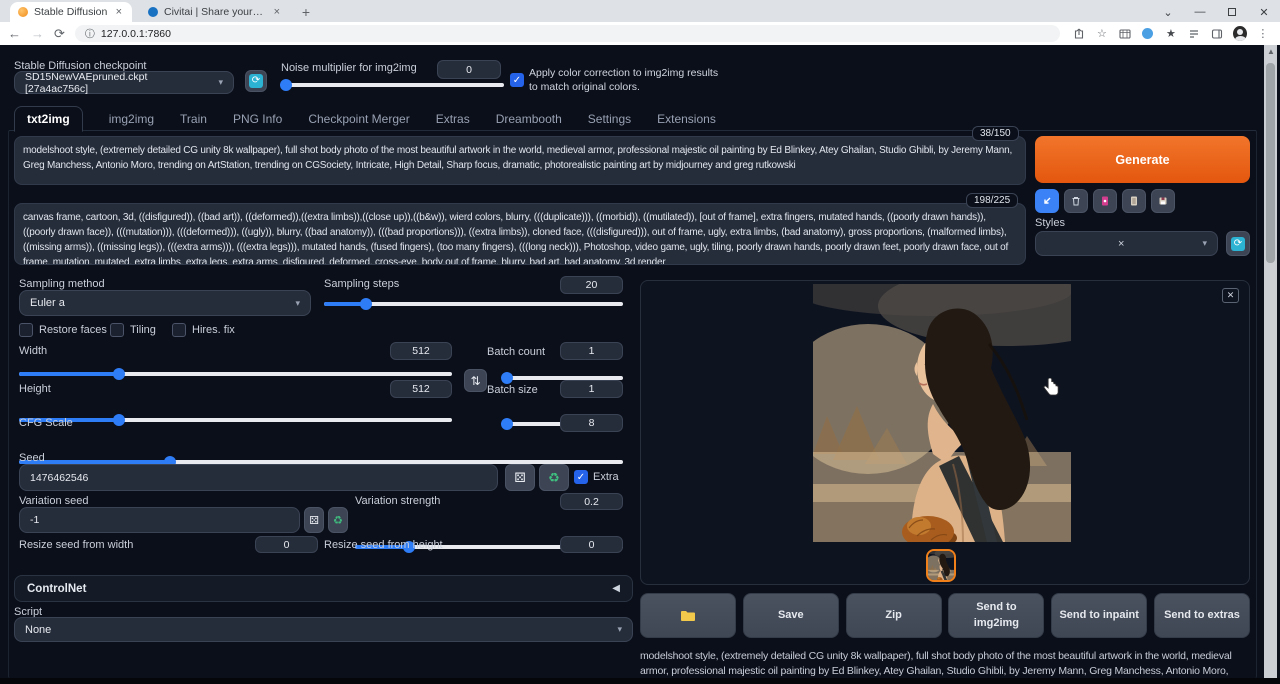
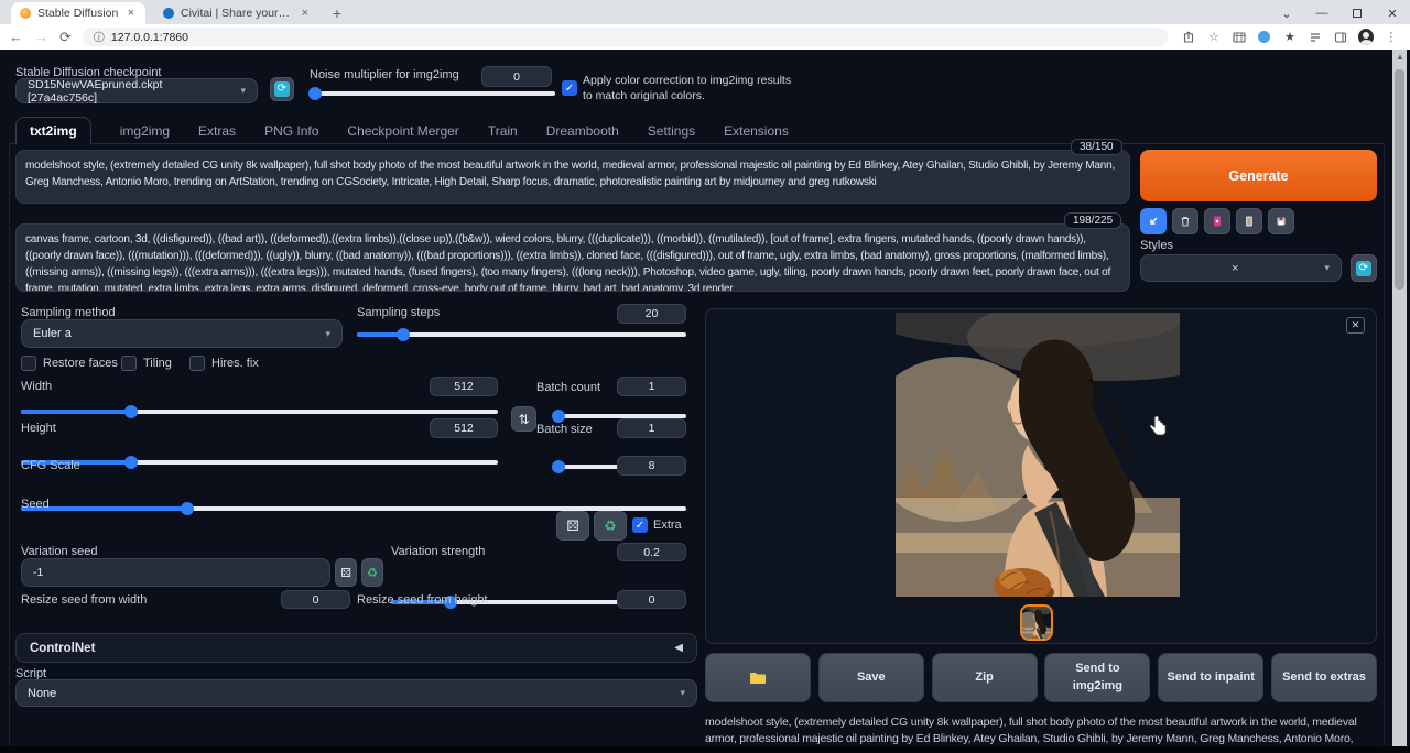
  Stable Diffusion
  ×
  Civitai | Share your m
  ×
  +
  ⌄
  —
  ✕
  ←
  →
  ⟳
  ⓘ
  127.0.0.1:7860
  ☆
  ★
  ⋮
  Stable Diffusion checkpoint
  SD15NewVAEpruned.ckpt [27a4ac756c]
  ▾
  ⟳
  Noise multiplier for img2img
  0
  Apply color correction to img2img results to match original colors.
  txt2img
  img2img
- Train
+ Extras
  PNG Info
  Checkpoint Merger
- Extras
+ Train
  Dreambooth
  Settings
  Extensions
  38/150
  198/225
  Generate
  Styles
  ×
  ▾
  ⟳
  Sampling method
  Sampling steps
  20
  Euler a
  ▾
  Restore faces
  Tiling
  Hires. fix
  Width
  512
  Batch count
  1
  ⇅
  Height
  512
  Batch size
  1
  CFG Scale
  8
  Seed
- 1476462546
  ⚄
  ♻
  Extra
  Variation seed
  -1
  ⚄
  ♻
  Variation strength
  0.2
  Resize seed from width
  0
  Resize seed from height
  0
  ControlNet
  ◀
  Script
  None
  ▾
  ✕
  Save
  Zip
  Send to img2img
  Send to inpaint
  Send to extras
  modelshoot style, (extremely detailed CG unity 8k wallpaper), full shot body photo of the most beautiful artwork in the world, medieval armor, professional majestic oil painting by Ed Blinkey, Atey Ghailan, Studio Ghibli, by Jeremy Mann, Greg Manchess, Antonio Moro,
  ▲
